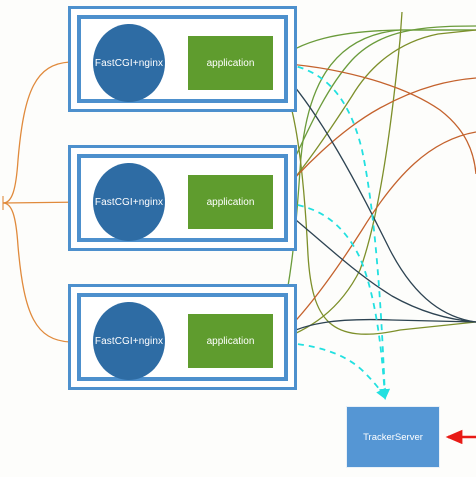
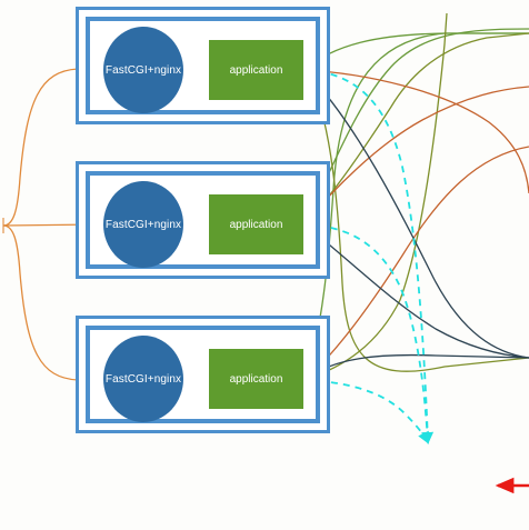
  FastCGI+nginx
  application
  FastCGI+nginx
  application
  FastCGI+nginx
  application
- TrackerServer
